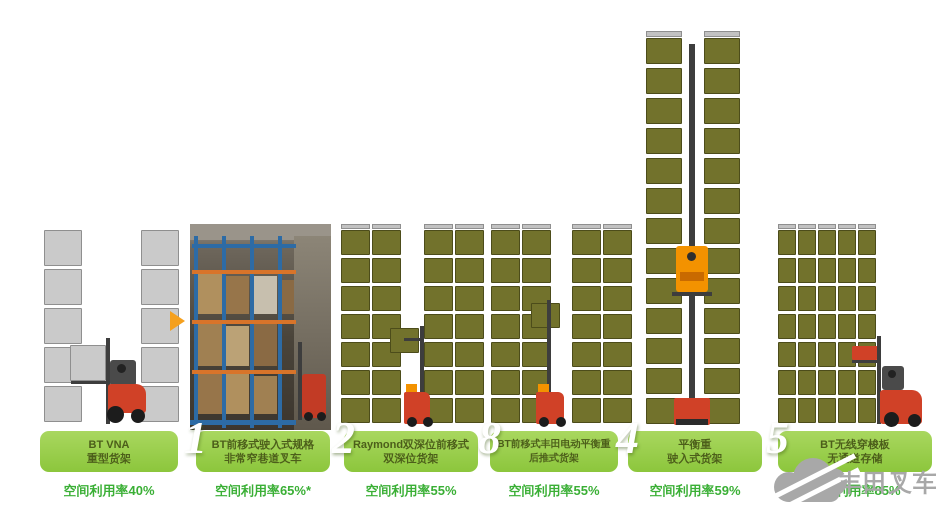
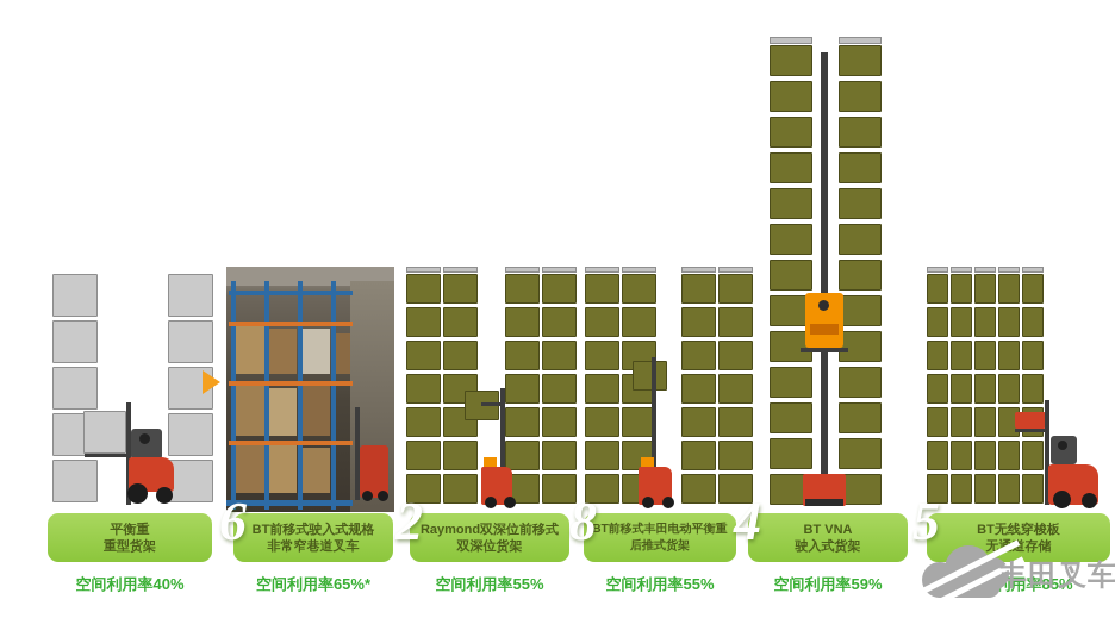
- BT VNA
+ 平衡重
  重型货架
- 1
+ 6
  BT前移式驶入式规格
  非常窄巷道叉车
  2
  Raymond双深位前移式
  双深位货架
  8
  BT前移式丰田电动平衡重
  后推式货架
  4
- 平衡重
+ BT VNA
  驶入式货架
  5
  BT无线穿梭板
  无道存储
  空间利用率40%
  空间利用率65%*
  空间利用率55%
  空间利用率55%
  空间利用率59%
  丰田叉车
